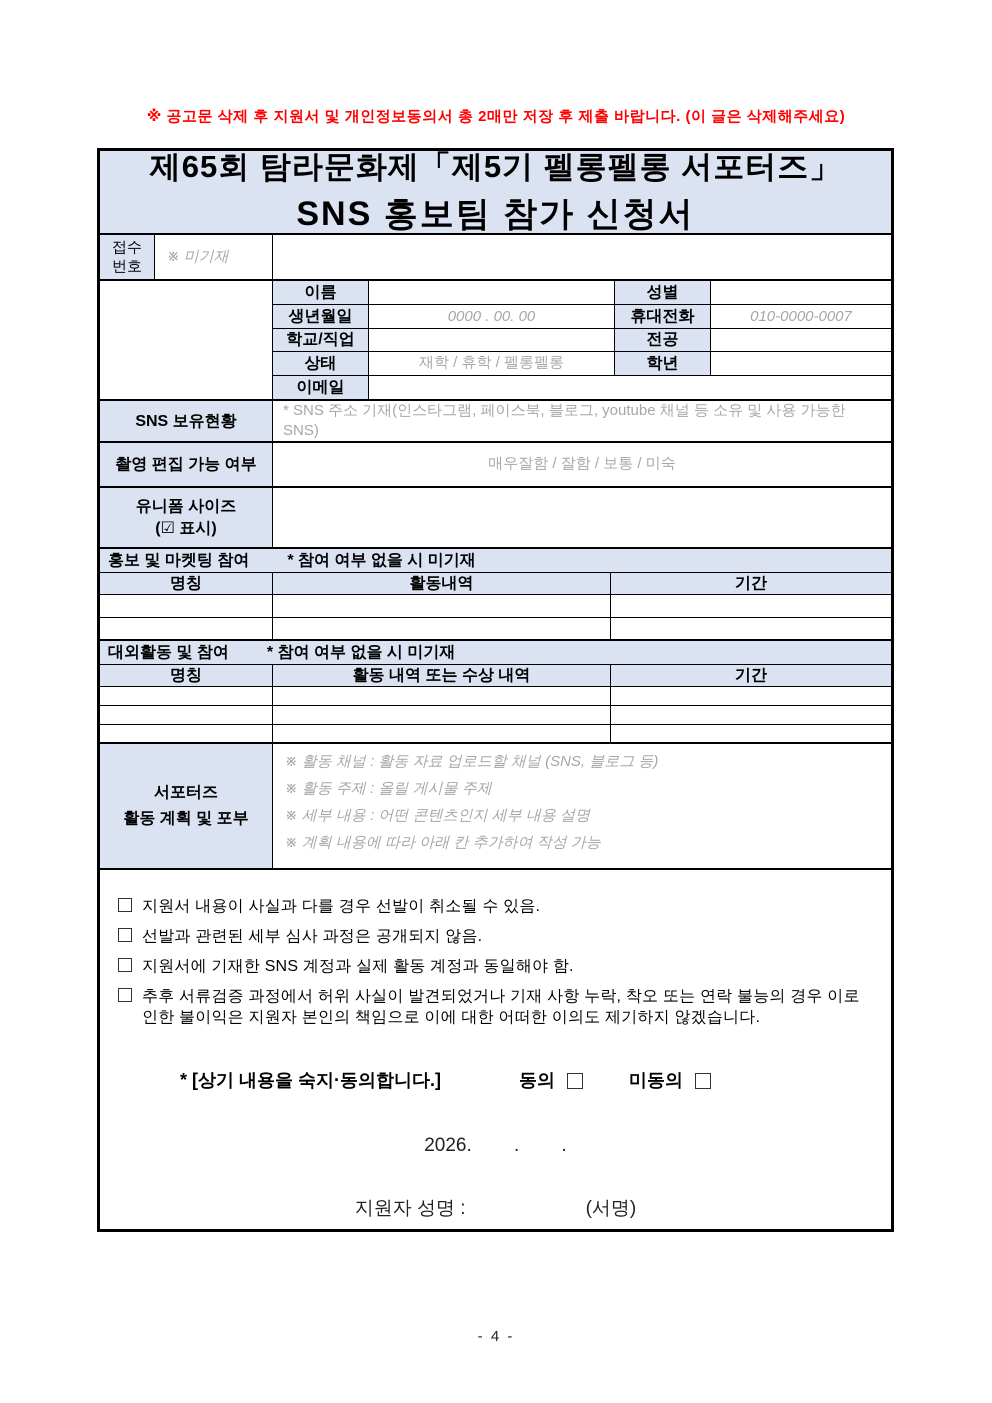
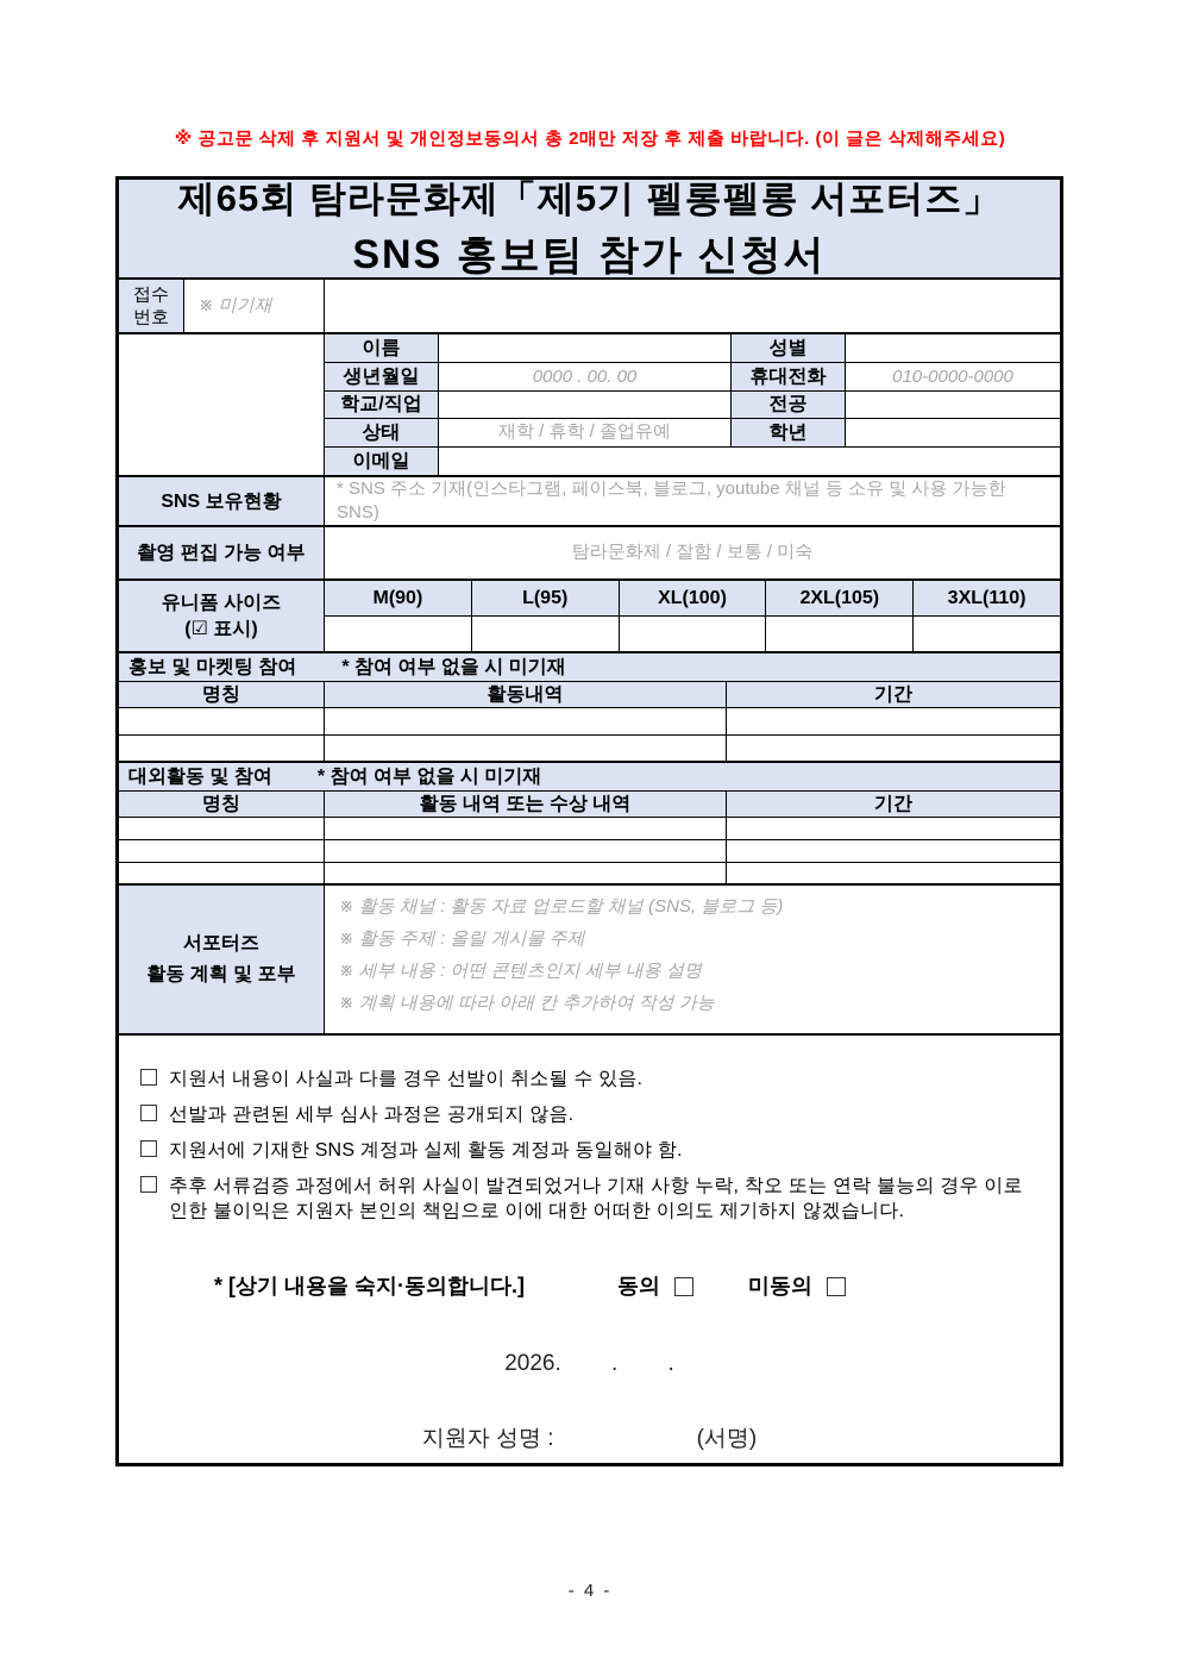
  ※ 공고문 삭제 후 지원서 및 개인정보동의서 총 2매만 저장 후 제출 바랍니다. (이 글은 삭제해주세요)
  제65회 탐라문화제「제5기 펠롱펠롱 서포터즈」
  SNS 홍보팀 참가 신청서
  접수
  번호
  ※ 미기재
  이름
  성별
  생년월일
  0000 . 00. 00
  휴대전화
- 010-0000-0007
+ 010-0000-0000
  학교/직업
  전공
  상태
- 재학 / 휴학 / 펠롱펠롱
+ 재학 / 휴학 / 졸업유예
  학년
  이메일
  SNS 보유현황
  * SNS 주소 기재(인스타그램, 페이스북, 블로그, youtube 채널 등 소유 및 사용 가능한 SNS)
  촬영 편집 가능 여부
- 매우잘함 / 잘함 / 보통 / 미숙
+ 탐라문화제 / 잘함 / 보통 / 미숙
  유니폼 사이즈
  (☑ 표시)
+ M(90)
+ L(95)
+ XL(100)
+ 2XL(105)
+ 3XL(110)
  홍보 및 마켓팅 참여
  * 참여 여부 없을 시 미기재
  명칭
  활동내역
  기간
  대외활동 및 참여
  * 참여 여부 없을 시 미기재
  명칭
  활동 내역 또는 수상 내역
  기간
  서포터즈
  활동 계획 및 포부
  ※ 활동 채널 : 활동 자료 업로드할 채널 (SNS, 블로그 등)
  ※ 활동 주제 : 올릴 게시물 주제
  ※ 세부 내용 : 어떤 콘텐츠인지 세부 내용 설명
  ※ 계획 내용에 따라 아래 칸 추가하여 작성 가능
  지원서 내용이 사실과 다를 경우 선발이 취소될 수 있음.
  선발과 관련된 세부 심사 과정은 공개되지 않음.
  지원서에 기재한 SNS 계정과 실제 활동 계정과 동일해야 함.
  추후 서류검증 과정에서 허위 사실이 발견되었거나 기재 사항 누락, 착오 또는 연락 불능의 경우 이로 인한 불이익은 지원자 본인의 책임으로 이에 대한 어떠한 이의도 제기하지 않겠습니다.
  * [상기 내용을 숙지·동의합니다.]
  동의
  미동의
  2026. . .
  지원자 성명 :
  (서명)
  - 4 -
